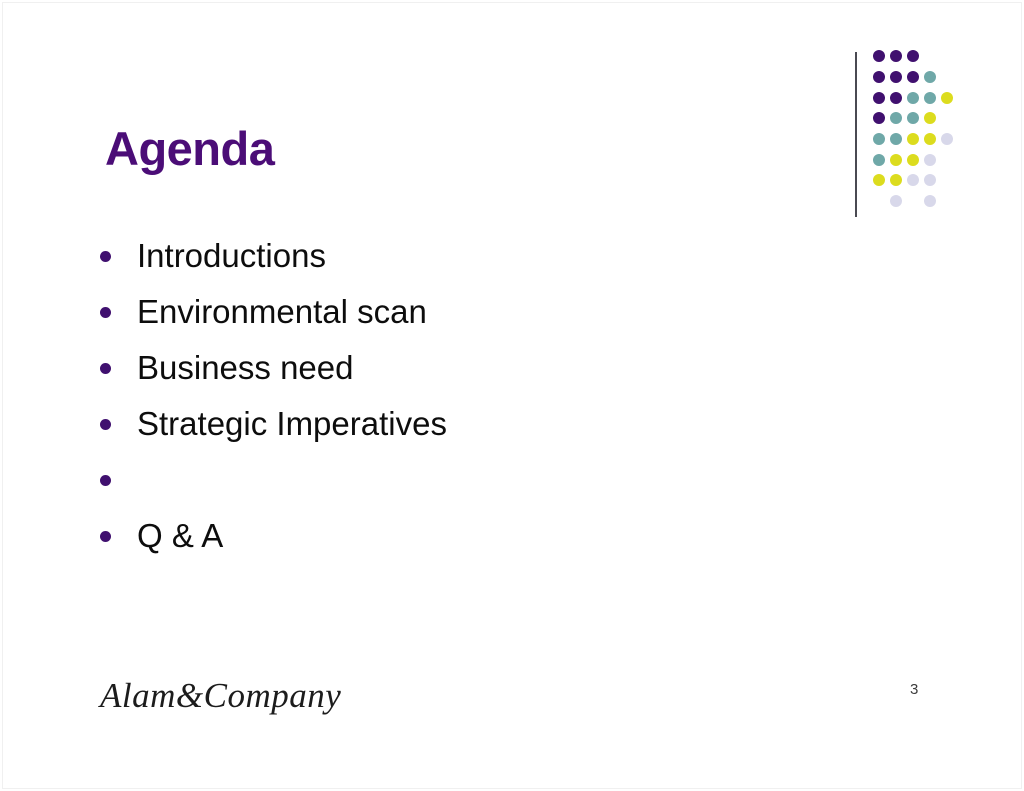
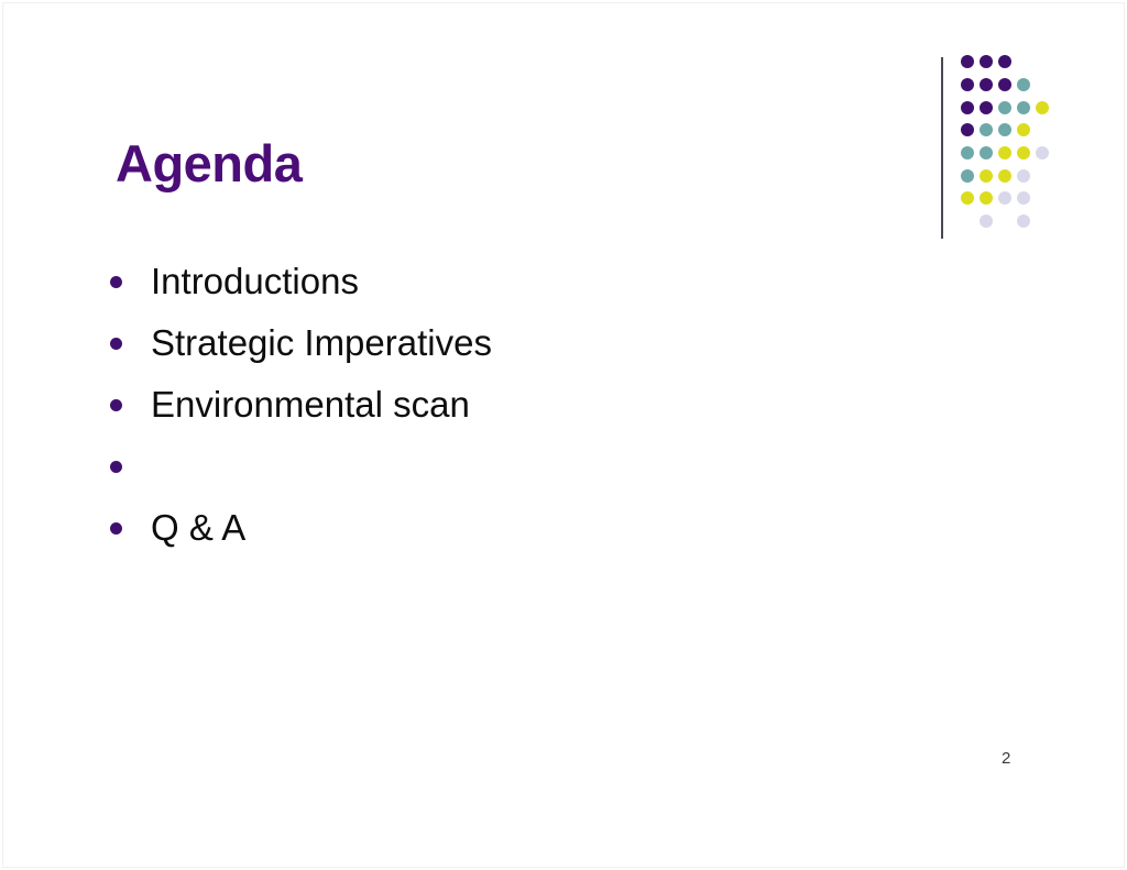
  Agenda
  Introductions
- Environmental scan
+ Strategic Imperatives
- Business need
- Strategic Imperatives
+ Environmental scan
  Q & A
- Alam&Company
- 3
+ 2
